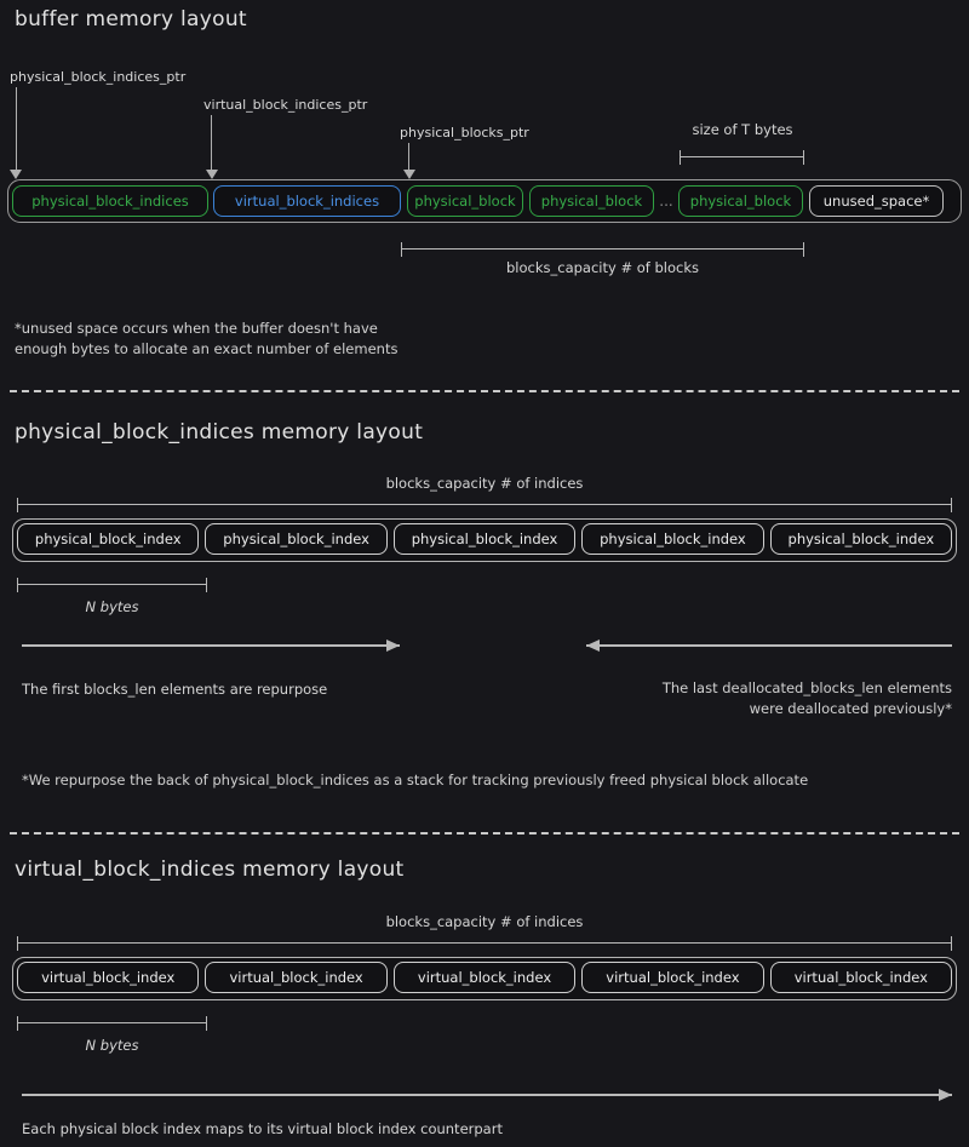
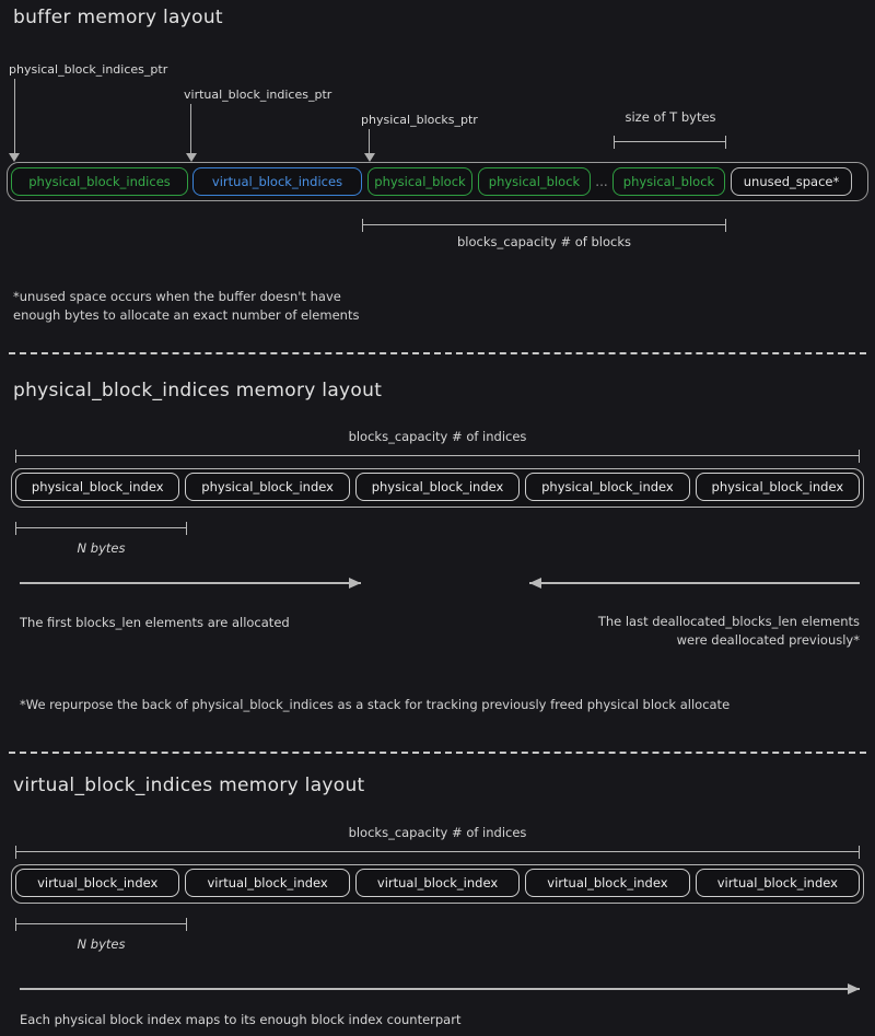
  buffer memory layout
  physical_block_indices_ptr
  virtual_block_indices_ptr
  physical_blocks_ptr
  size of T bytes
  physical_block_indices
  virtual_block_indices
  physical_block
  physical_block
  ...
  physical_block
  unused_space*
  blocks_capacity # of blocks
  *unused space occurs when the buffer doesn't have
  enough bytes to allocate an exact number of elements
  physical_block_indices memory layout
  blocks_capacity # of indices
  physical_block_index
  physical_block_index
  physical_block_index
  physical_block_index
  physical_block_index
  N bytes
- The first blocks_len elements are repurpose
+ The first blocks_len elements are allocated
  The last deallocated_blocks_len elements
  were deallocated previously*
  *We repurpose the back of physical_block_indices as a stack for tracking previously freed physical block allocate
  virtual_block_indices memory layout
  blocks_capacity # of indices
  virtual_block_index
  virtual_block_index
  virtual_block_index
  virtual_block_index
  virtual_block_index
  N bytes
- Each physical block index maps to its virtual block index counterpart
+ Each physical block index maps to its enough block index counterpart
